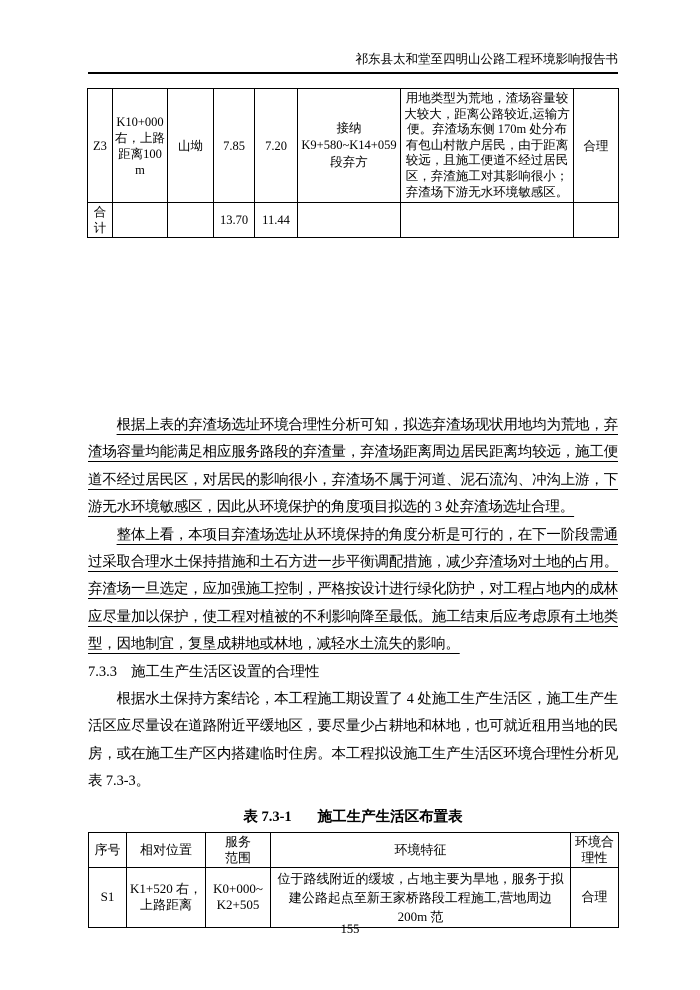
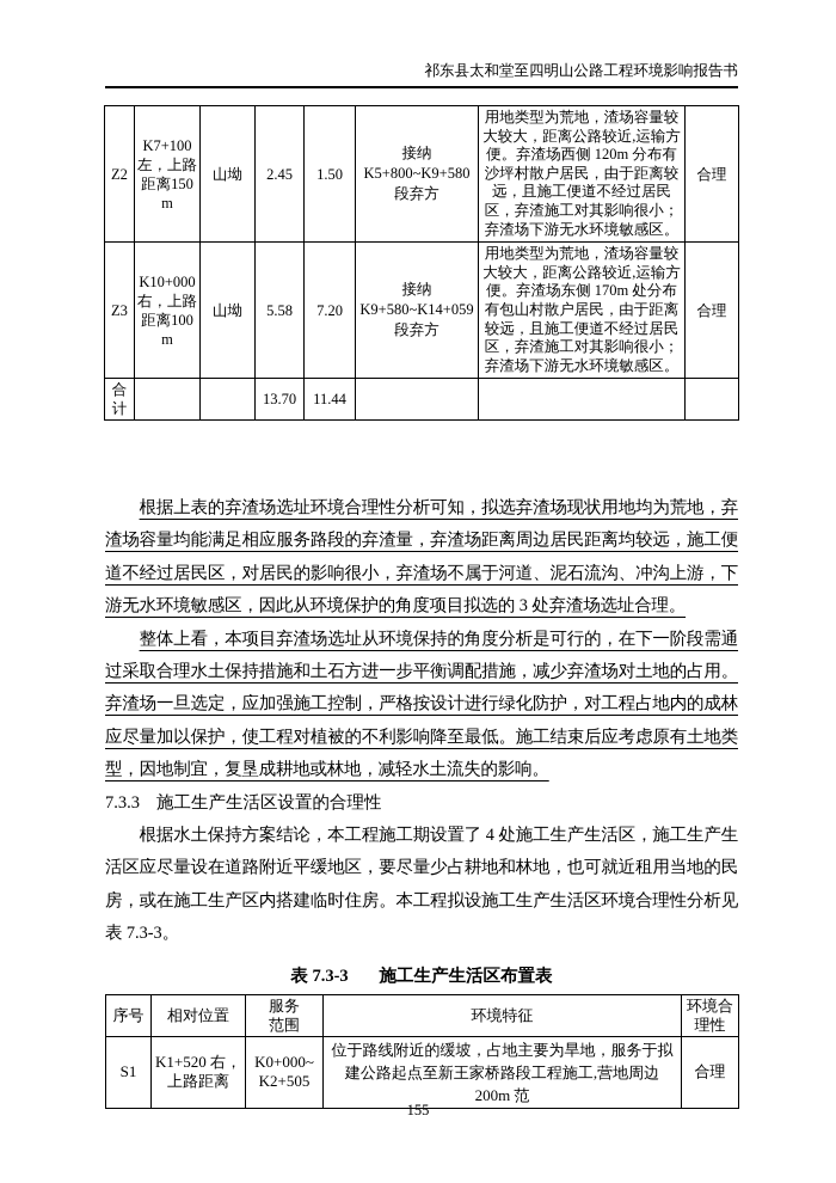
  祁东县太和堂至四明山公路工程环境影响报告书
+ Z2	K7+100左，上路距离150m	山坳	2.45	1.50	接纳 K5+800~K9+580段弃方	用地类型为荒地，渣场容量较大较大，距离公路较近,运输方便。弃渣场西侧 120m 分布有沙坪村散户居民，由于距离较远，且施工便道不经过居民区，弃渣施工对其影响很小；弃渣场下游无水环境敏感区。	合理
- Z3	K10+000右，上路距离100m	山坳	7.85	7.20	接纳 K9+580~K14+059段弃方	用地类型为荒地，渣场容量较大较大，距离公路较近,运输方便。弃渣场东侧 170m 处分布有包山村散户居民，由于距离较远，且施工便道不经过居民区，弃渣施工对其影响很小；弃渣场下游无水环境敏感区。	合理
+ Z3	K10+000右，上路距离100m	山坳	5.58	7.20	接纳 K9+580~K14+059段弃方	用地类型为荒地，渣场容量较大较大，距离公路较近,运输方便。弃渣场东侧 170m 处分布有包山村散户居民，由于距离较远，且施工便道不经过居民区，弃渣施工对其影响很小；弃渣场下游无水环境敏感区。	合理
  合计			13.70	11.44
  根据上表的弃渣场选址环境合理性分析可知，拟选弃渣场现状用地均为荒地，弃渣场容量均能满足相应服务路段的弃渣量，弃渣场距离周边居民距离均较远，施工便道不经过居民区，对居民的影响很小，弃渣场不属于河道、泥石流沟、冲沟上游，下游无水环境敏感区，因此从环境保护的角度项目拟选的 3 处弃渣场选址合理。
  整体上看，本项目弃渣场选址从环境保持的角度分析是可行的，在下一阶段需通过采取合理水土保持措施和土石方进一步平衡调配措施，减少弃渣场对土地的占用。弃渣场一旦选定，应加强施工控制，严格按设计进行绿化防护，对工程占地内的成林应尽量加以保护，使工程对植被的不利影响降至最低。施工结束后应考虑原有土地类型，因地制宜，复垦成耕地或林地，减轻水土流失的影响。
  7.3.3 施工生产生活区设置的合理性
  根据水土保持方案结论，本工程施工期设置了 4 处施工生产生活区，施工生产生活区应尽量设在道路附近平缓地区，要尽量少占耕地和林地，也可就近租用当地的民房，或在施工生产区内搭建临时住房。本工程拟设施工生产生活区环境合理性分析见表 7.3-3。
- 表 7.3-1 施工生产生活区布置表
+ 表 7.3-3 施工生产生活区布置表
  序号	相对位置	服务 范围	环境特征	环境合 理性
  S1	K1+520 右，上路距离	K0+000~ K2+505	位于路线附近的缓坡，占地主要为旱地，服务于拟建公路起点至新王家桥路段工程施工,营地周边 200m 范	合理
  155
